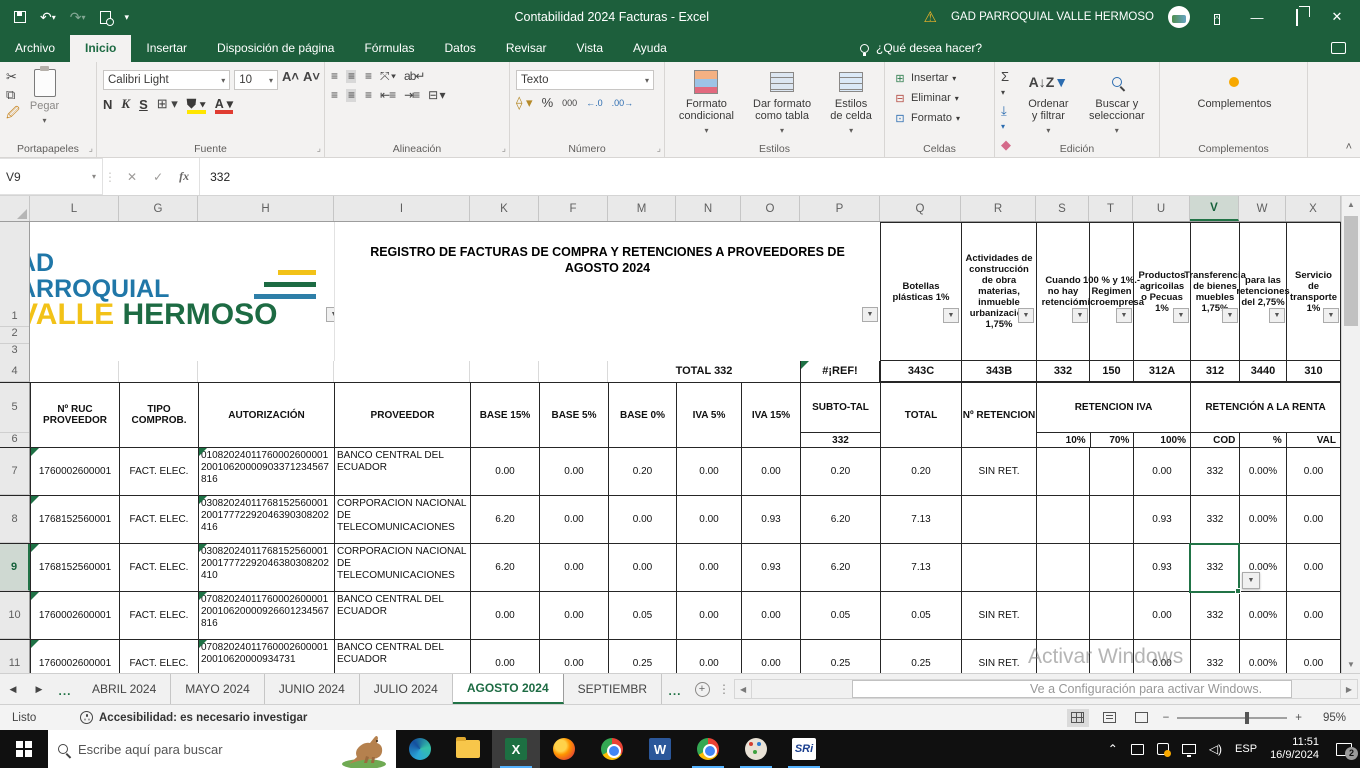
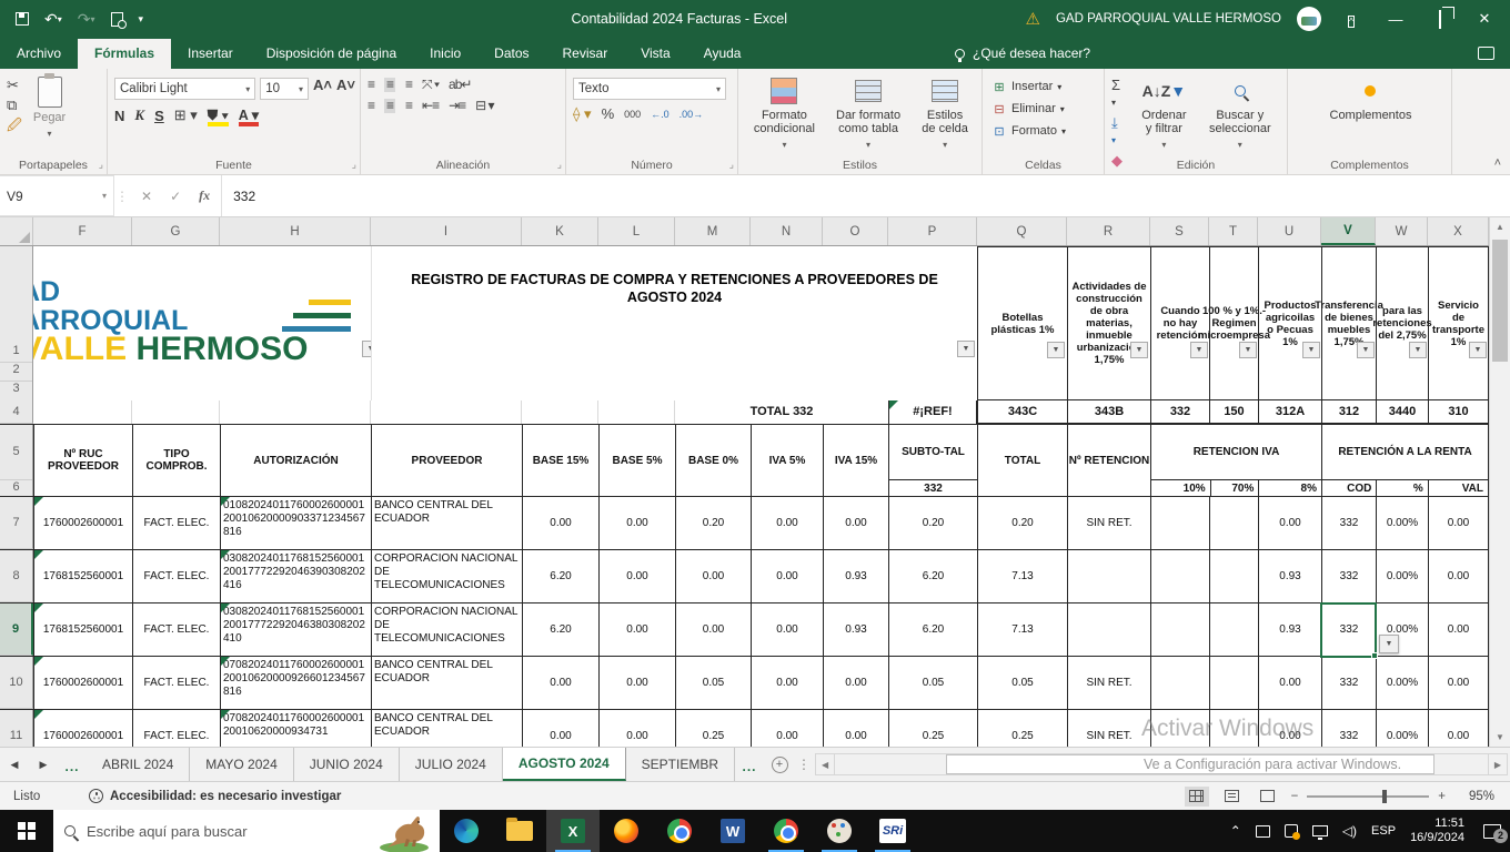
  ↶
  ▾
  ↷
  ▾
  ▾
  Contabilidad 2024 Facturas - Excel
  ⚠
  GAD PARROQUIAL VALLE HERMOSO
  ^
  —
  ✕
  Archivo
- Inicio
+ Fórmulas
  Insertar
  Disposición de página
- Fórmulas
+ Inicio
  Datos
  Revisar
  Vista
  Ayuda
  ¿Qué desea hacer?
  ✂
  ⧉
  🖉
  Pegar
  ▾
  Portapapeles
  ⌟
  Calibri Light
  ▾
  10
  ▾
  A˄
  A˅
  N
  K
  S
  ⊞ ▾
  ⛊ ▾
  A ▾
  Fuente
  ⌟
  ≡
  ≡
  ≡
  ⤧ ▾
  ab↵
  ≡
  ≡
  ≡
  ⇤≡
  ⇥≡
  ⊟ ▾
  Alineación
  ⌟
  Texto
  ▾
  ⟠ ▾
  %
  000
  ←.0
  .00→
  Número
  ⌟
  Formato condicional
  ▾
  Dar formato como tabla
  ▾
  Estilos de celda
  ▾
  Estilos
  ⊞
  Insertar
  ▾
  ⊟
  Eliminar
  ▾
  ⊡
  Formato
  ▾
  Celdas
  Σ ▾
  ⤓ ▾
  A↓Z
  ▼
  Ordenar y filtrar
  ▾
  Buscar y seleccionar
  ▾
  Edición
  Complementos
  Complementos
  ˄
  V9
  ▾
  ⋮
  ✕
  ✓
  fx
  332
- L
+ F
  G
  H
  I
  K
- F
+ L
  M
  N
  O
  P
  Q
  R
  S
  T
  U
  V
  W
  X
  1
  2
  3
  RROQUIAL
  ALLE HERMOSO
  REGISTRO DE FACTURAS DE COMPRA Y RETENCIONES A PROVEEDORES DE AGOSTO 2024
  Botellas plásticas 1%
  Actividades de construcción de obra materias, inmueble urbanizaci 1,75%
  Cuando no hay retención
  100 % y 1%.- Regimen microempresa
  Productos agricoilas o Pecuas 1%
  Transferencia de bienes muebles 1,75
  para las retenciones del 2,75%
  Servicio de transporte 1%
  4
  TOTAL 332
  #¡REF!
  343C
  343B
  332
  150
  312A
  312
  3440
  310
  5
  6
  Nº RUC PROVEEDOR
  TIPO COMPROB.
  AUTORIZACIÓN
  PROVEEDOR
  BASE 15%
  BASE 5%
  BASE 0%
  IVA 5%
  IVA 15%
  SUBTO-TAL
  332
  TOTAL
  Nº RETENCION
  RETENCION IVA
  10%
  70%
- 100%
+ 8%
  RETENCIÓN A LA RENTA
  COD
  %
  VAL
  7
  1760002600001
  FACT. ELEC.
  0108202401176000260000120010620000903371234567816
  BANCO CENTRAL DEL ECUADOR
  0.00
  0.00
  0.20
  0.00
  0.00
  0.20
  0.20
  SIN RET.
  0.00
  332
  0.00%
  0.00
  8
  1768152560001
  FACT. ELEC.
  0308202401176815256000120017772292046390308202416
  CORPORACION NACIONAL DE TELECOMUNICACIONES
  6.20
  0.00
  0.00
  0.00
  0.93
  6.20
  7.13
  0.93
  332
  0.00%
  0.00
  9
  1768152560001
  FACT. ELEC.
  0308202401176815256000120017772292046380308202410
  CORPORACION NACIONAL DE TELECOMUNICACIONES
  6.20
  0.00
  0.00
  0.00
  0.93
  6.20
  7.13
  0.93
  332
  0.00%
  0.00
  10
  1760002600001
  FACT. ELEC.
  0708202401176000260000120010620000926601234567816
  BANCO CENTRAL DEL ECUADOR
  0.00
  0.00
  0.05
  0.00
  0.00
  0.05
  0.05
  SIN RET.
  0.00
  332
  0.00%
  0.00
  11
  1760002600001
  FACT. ELEC.
  0708202401176000260000120010620000934731
  BANCO CENTRAL DEL ECUADOR
  0.00
  0.00
  0.25
  0.00
  0.00
  0.25
  0.25
  SIN RET.
  0.00
  332
  0.00%
  0.00
  ▲
  ▼
  ◀
  ▶
  ...
  ABRIL 2024
  MAYO 2024
  JUNIO 2024
  JULIO 2024
  AGOSTO 2024
  SEPTIEMBR
  ...
  +
  ⋮
  ◀
  ▶
  Listo
  Accesibilidad: es necesario investigar
  −
  +
  95%
  Escribe aquí para buscar
  X
  W
  SRi
  ⌃
  ◁)
  ESP
  11:51
  16/9/2024
  2
  Activar Windows
  Ve a Configuración para activar Windows.
